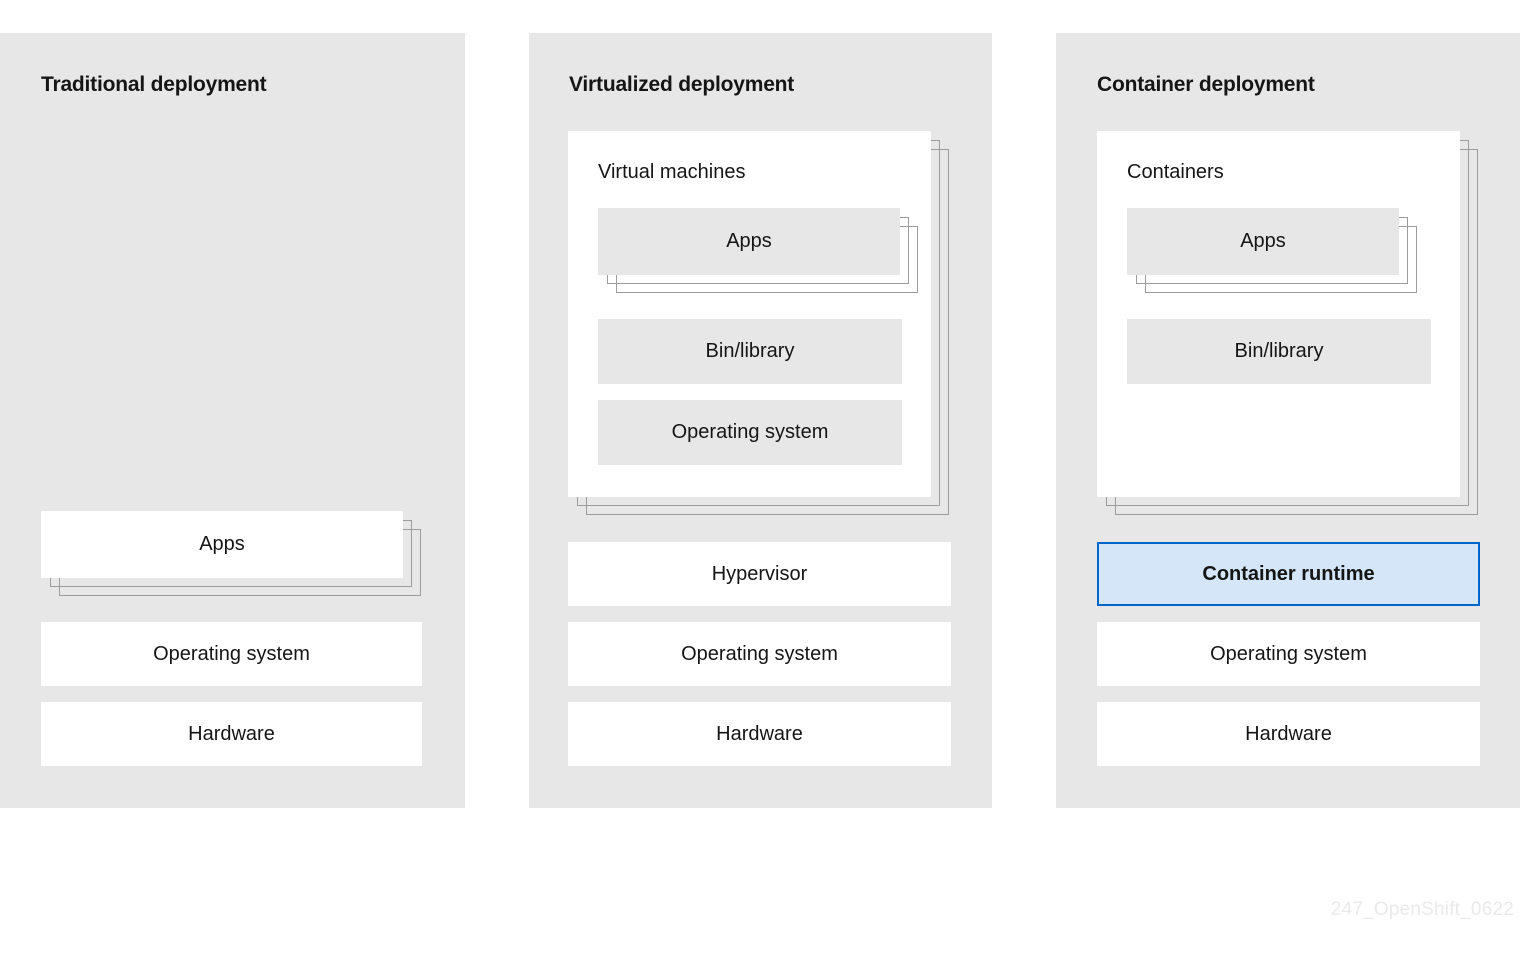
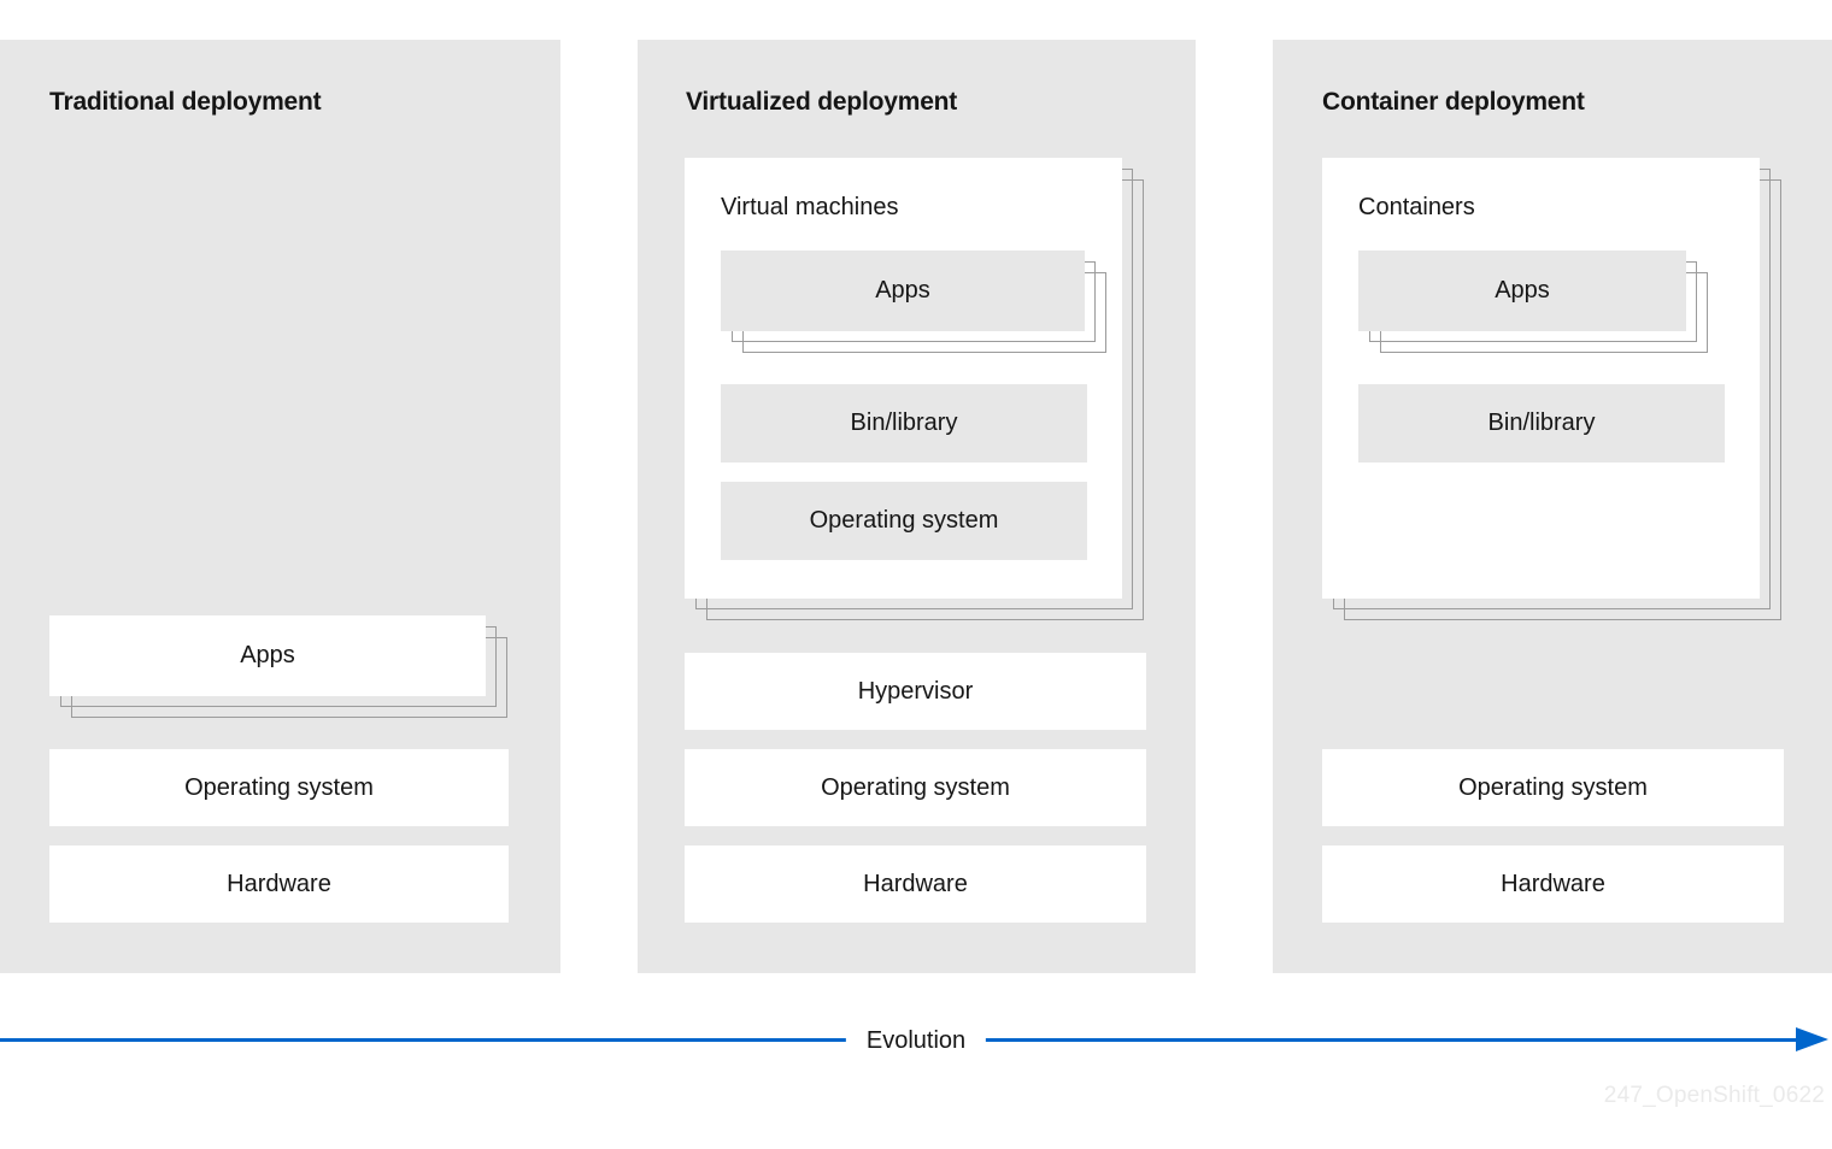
  Traditional deployment
  Apps
  Operating system
  Hardware
  Virtualized deployment
  Virtual machines
  Apps
  Bin/library
  Operating system
  Hypervisor
  Operating system
  Hardware
  Container deployment
  Containers
  Apps
  Bin/library
- Container runtime
  Operating system
  Hardware
+ Evolution
